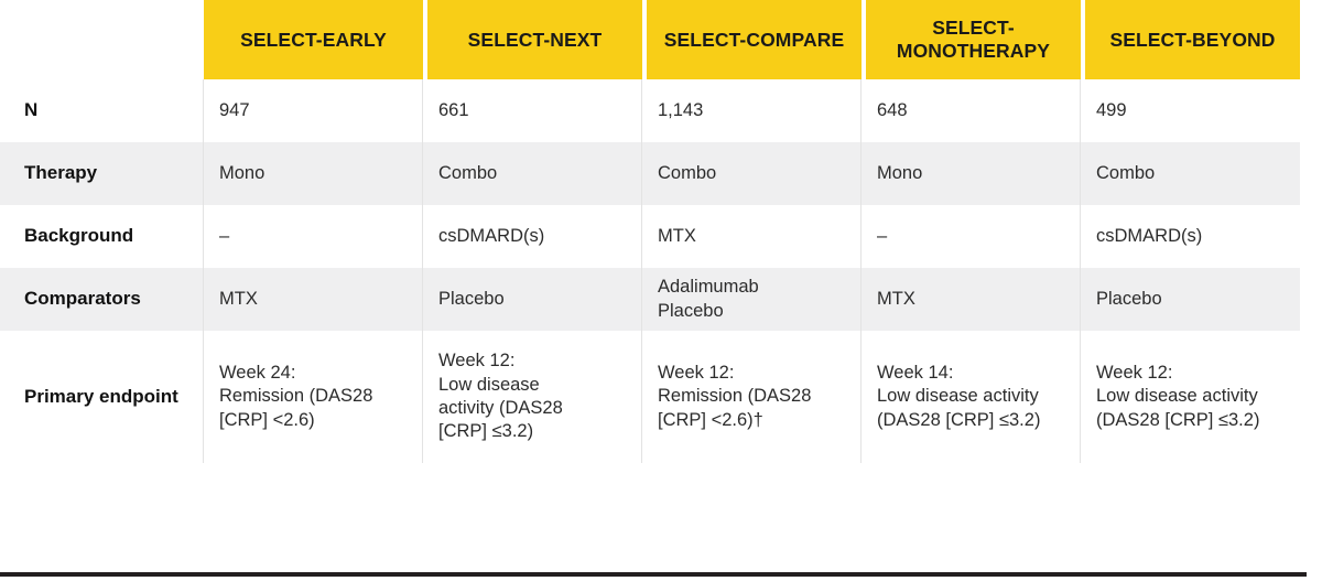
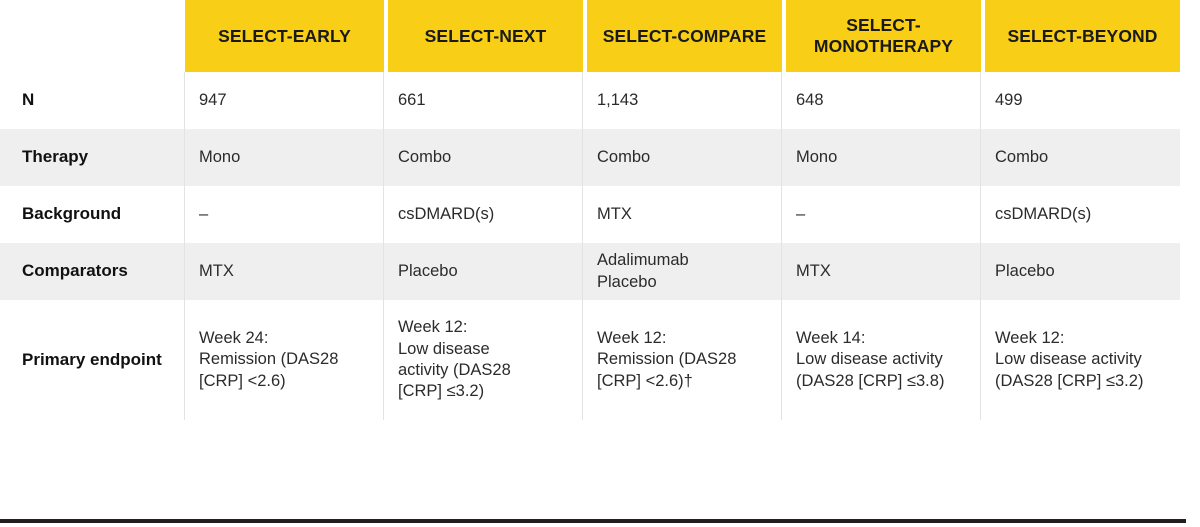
  	SELECT-EARLY	SELECT-NEXT	SELECT-COMPARE	SELECT-MONOTHERAPY	SELECT-BEYOND
  N	947	661	1,143	648	499
  Therapy	Mono	Combo	Combo	Mono	Combo
  Background	–	csDMARD(s)	MTX	–	csDMARD(s)
  Comparators	MTX	Placebo	Adalimumab Placebo	MTX	Placebo
- Primary endpoint	Week 24: Remission (DAS28 [CRP] <2.6)	Week 12: Low disease activity (DAS28 [CRP] ≤3.2)	Week 12: Remission (DAS28 [CRP] <2.6)†	Week 14: Low disease activity (DAS28 [CRP] ≤3.2)	Week 12: Low disease activity (DAS28 [CRP] ≤3.2)
+ Primary endpoint	Week 24: Remission (DAS28 [CRP] <2.6)	Week 12: Low disease activity (DAS28 [CRP] ≤3.2)	Week 12: Remission (DAS28 [CRP] <2.6)†	Week 14: Low disease activity (DAS28 [CRP] ≤3.8)	Week 12: Low disease activity (DAS28 [CRP] ≤3.2)
